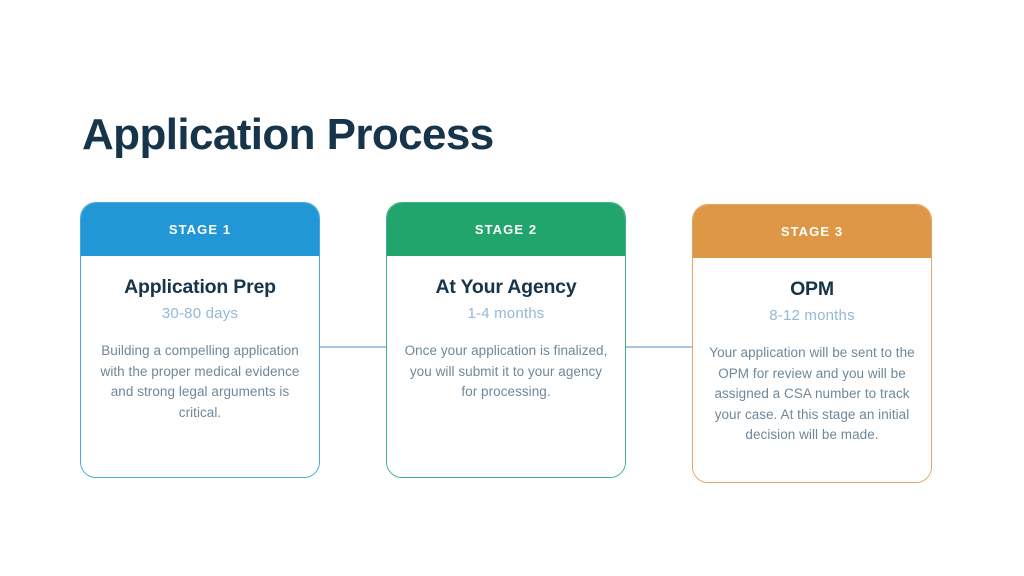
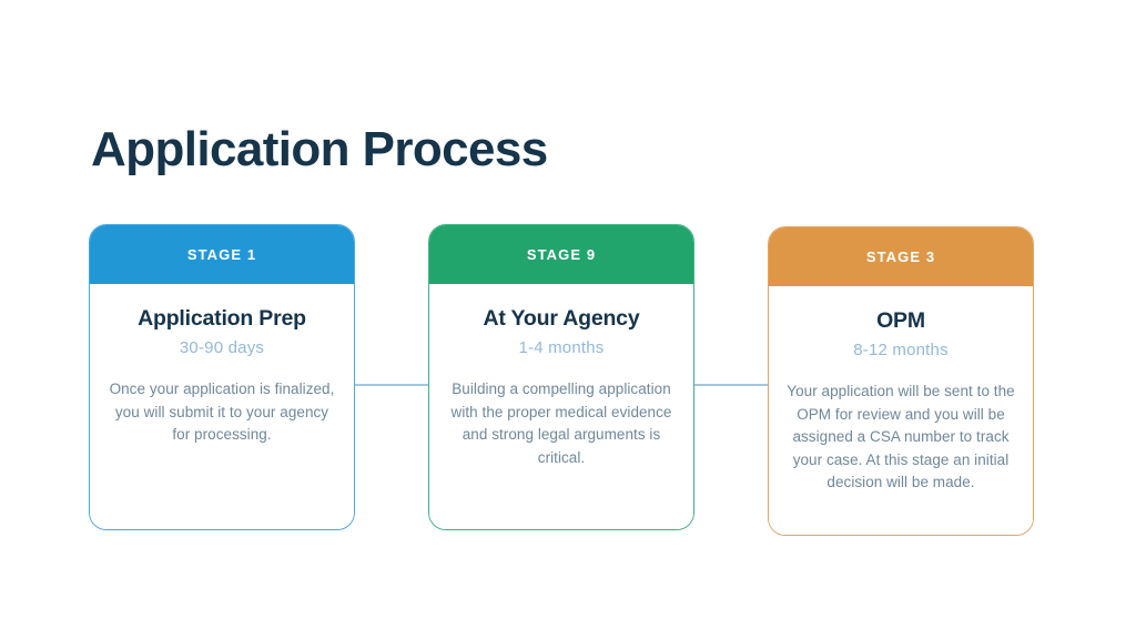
  Application Process
  STAGE 1
  Application Prep
- 30-80 days
+ 30-90 days
- Building a compelling application with the proper medical evidence and strong legal arguments is critical.
+ Once your application is finalized, you will submit it to your agency for processing.
- STAGE 2
+ STAGE 9
  At Your Agency
  1-4 months
- Once your application is finalized, you will submit it to your agency for processing.
+ Building a compelling application with the proper medical evidence and strong legal arguments is critical.
  STAGE 3
  OPM
  8-12 months
  Your application will be sent to the OPM for review and you will be assigned a CSA number to track your case. At this stage an initial decision will be made.
